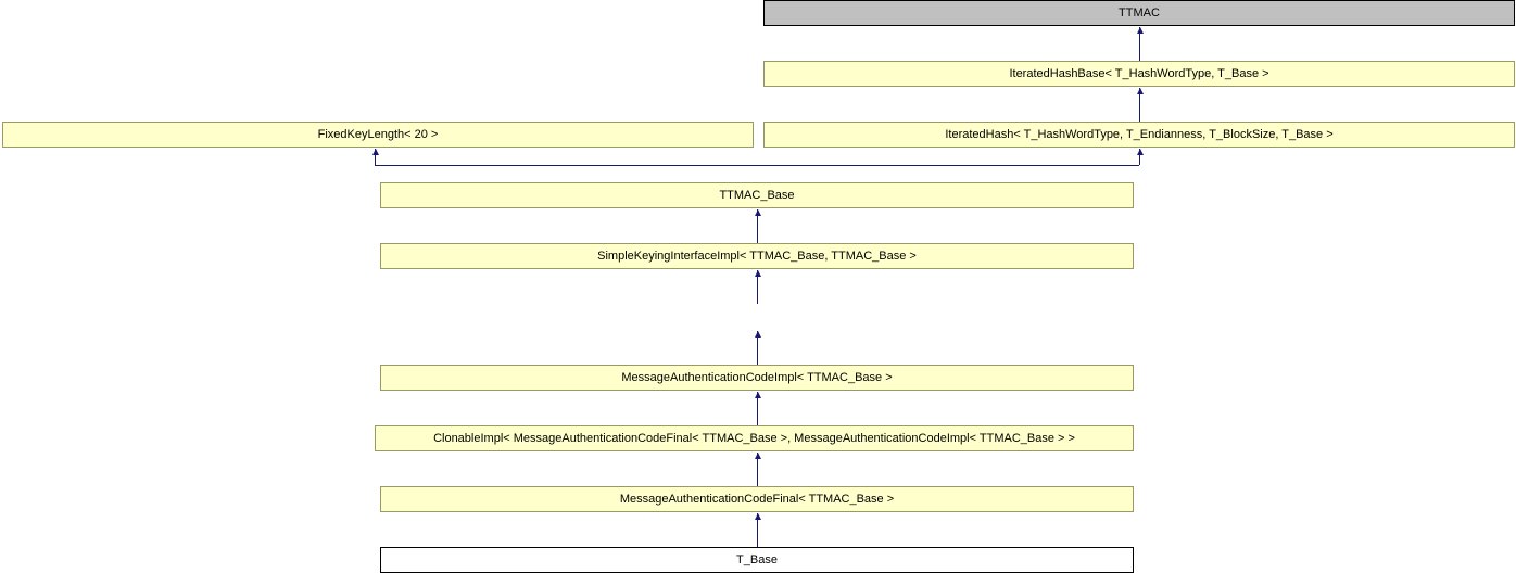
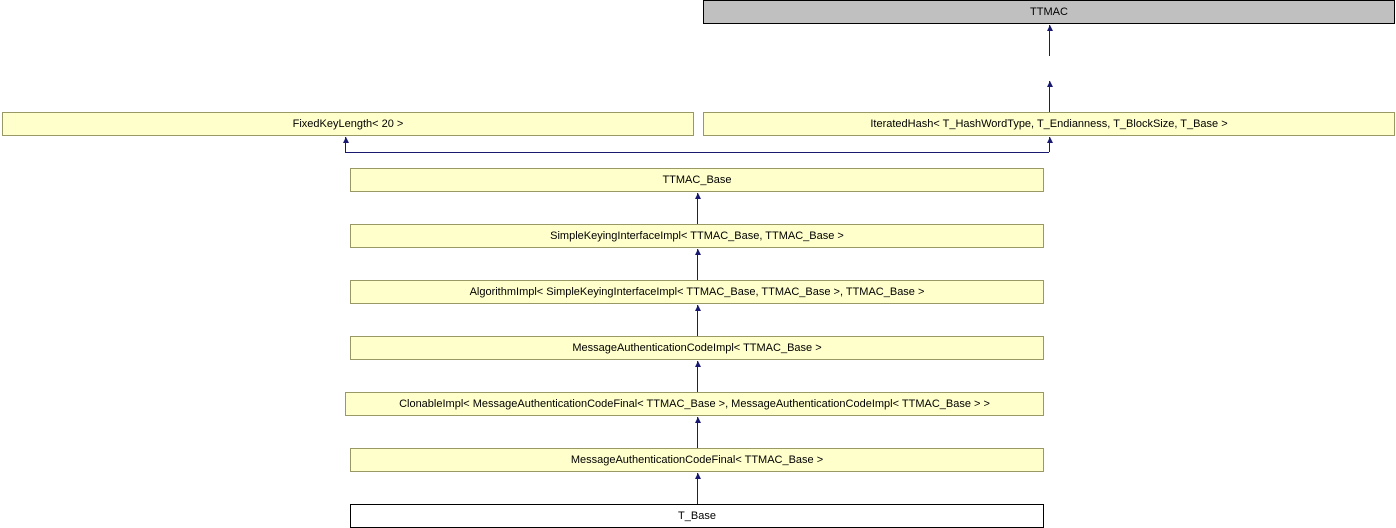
  TTMAC
- IteratedHashBase< T_HashWordType, T_Base >
  FixedKeyLength< 20 >
  IteratedHash< T_HashWordType, T_Endianness, T_BlockSize, T_Base >
  TTMAC_Base
  SimpleKeyingInterfaceImpl< TTMAC_Base, TTMAC_Base >
+ AlgorithmImpl< SimpleKeyingInterfaceImpl< TTMAC_Base, TTMAC_Base >, TTMAC_Base >
  MessageAuthenticationCodeImpl< TTMAC_Base >
  ClonableImpl< MessageAuthenticationCodeFinal< TTMAC_Base >, MessageAuthenticationCodeImpl< TTMAC_Base > >
  MessageAuthenticationCodeFinal< TTMAC_Base >
  T_Base
